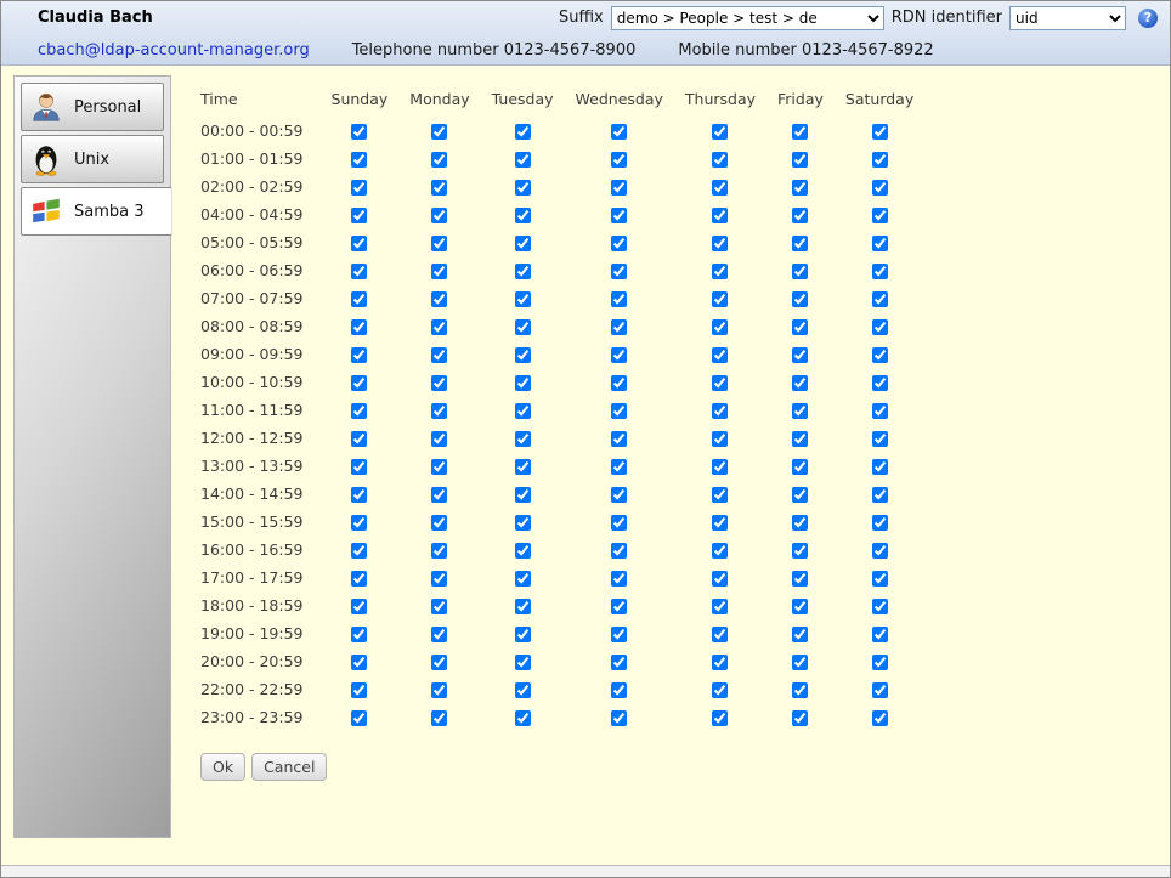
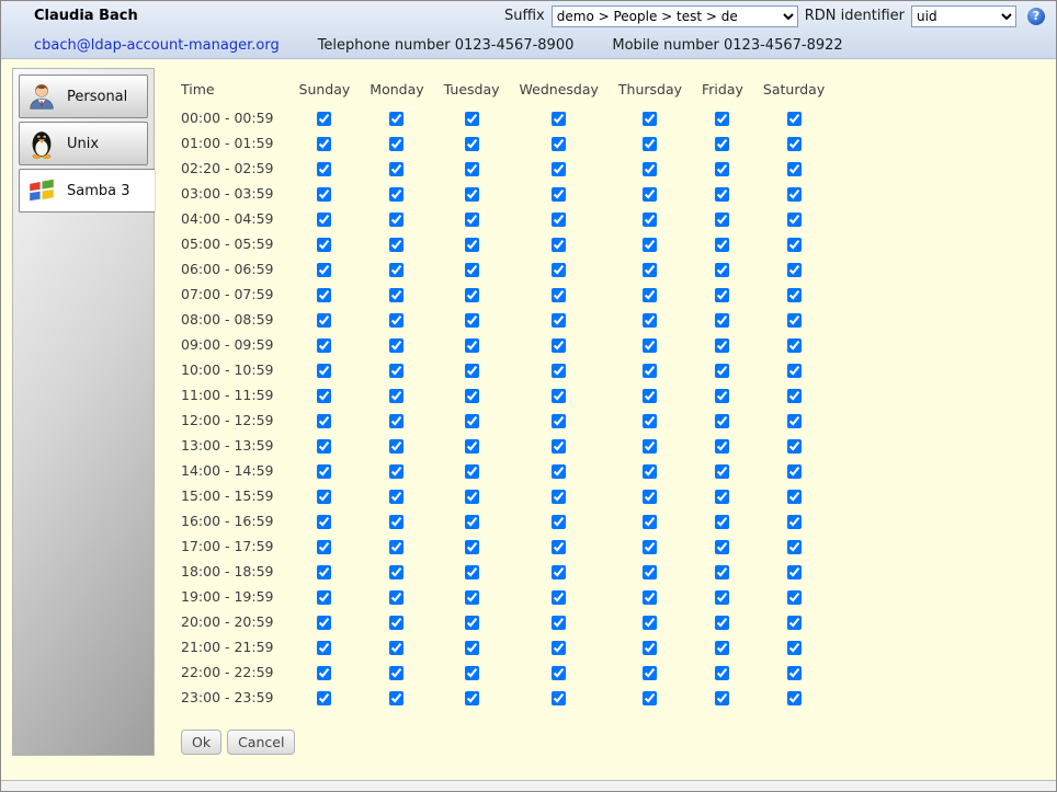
  Claudia Bach
  Suffix
  demo > People > test > de
  RDN identifier
  uid
  ?
  cbach@ldap-account-manager.org
  Telephone number 0123-4567-8900
  Mobile number 0123-4567-8922
  Personal
  Unix
  Samba 3
  Time	Sunday	Monday	Tuesday	Wednesday	Thursday	Friday	Saturday
  00:00 - 00:59
  01:00 - 01:59
- 02:00 - 02:59
+ 02:20 - 02:59
+ 03:00 - 03:59
  04:00 - 04:59
  05:00 - 05:59
  06:00 - 06:59
  07:00 - 07:59
  08:00 - 08:59
  09:00 - 09:59
  10:00 - 10:59
  11:00 - 11:59
  12:00 - 12:59
  13:00 - 13:59
  14:00 - 14:59
  15:00 - 15:59
  16:00 - 16:59
  17:00 - 17:59
  18:00 - 18:59
  19:00 - 19:59
  20:00 - 20:59
+ 21:00 - 21:59
  22:00 - 22:59
  23:00 - 23:59
  Ok
  Cancel
